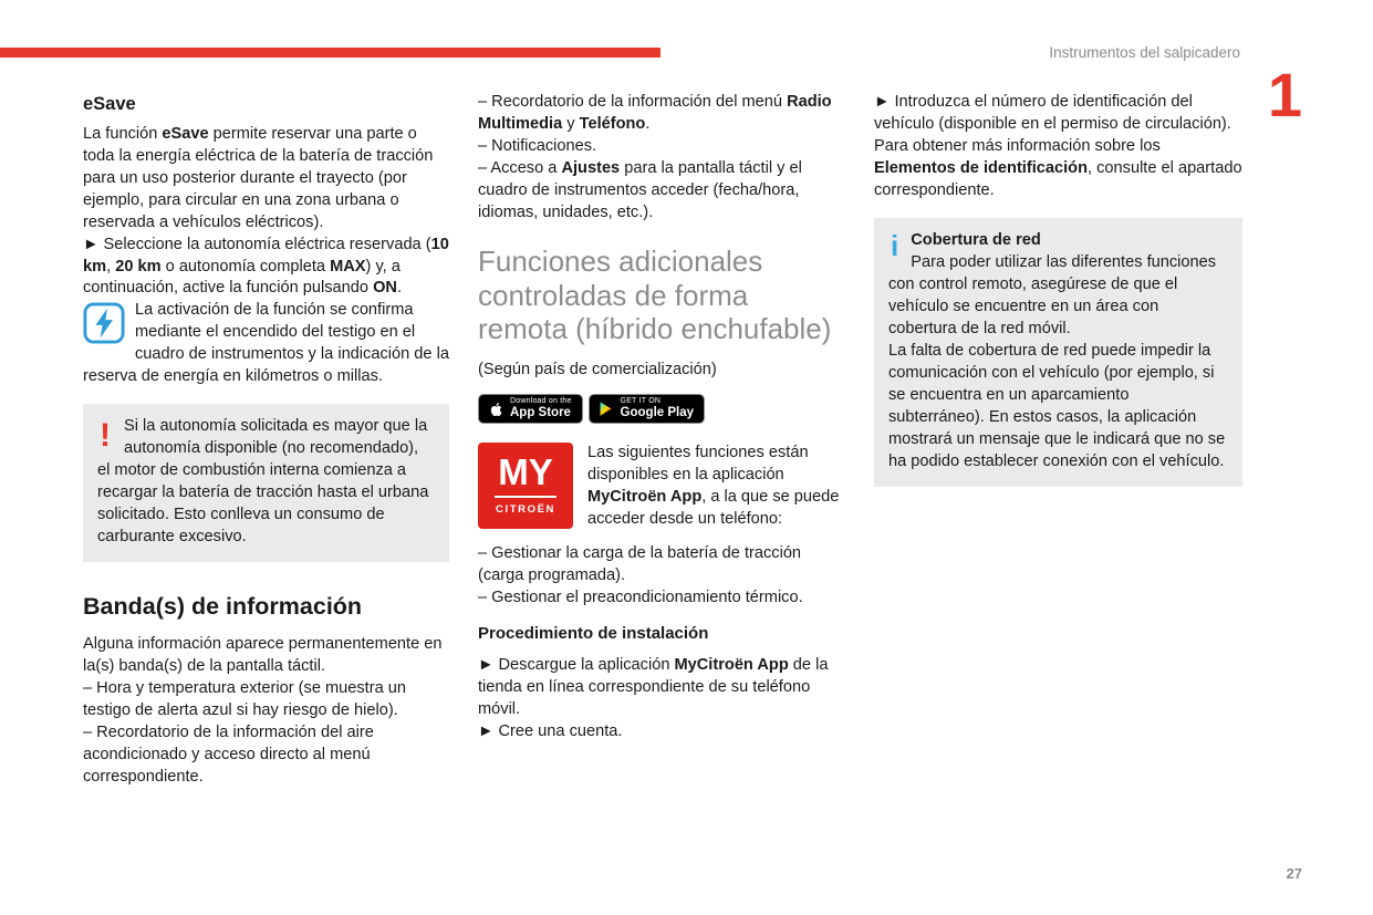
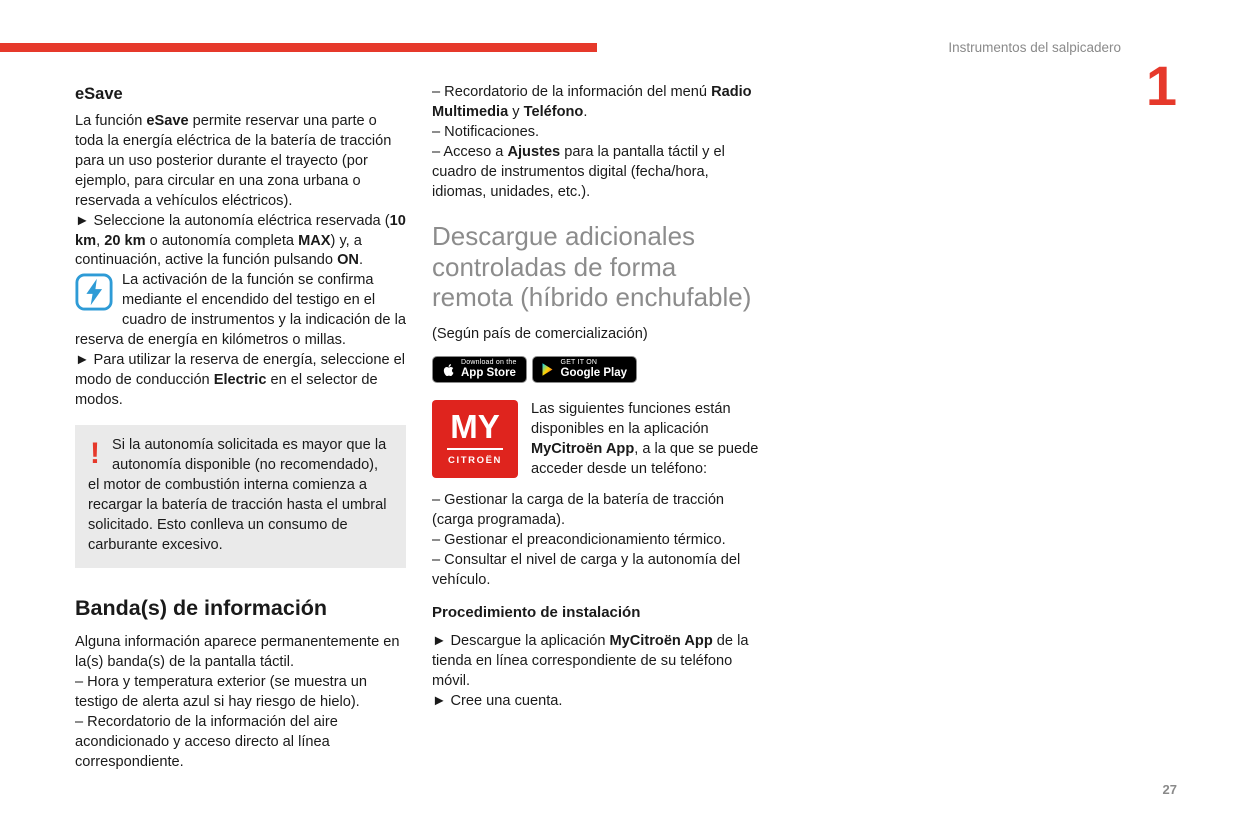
  Instrumentos del salpicadero
  1
  eSave
  La función eSave permite reservar una parte o toda la energía eléctrica de la batería de tracción para un uso posterior durante el trayecto (por ejemplo, para circular en una zona urbana o reservada a vehículos eléctricos).
  ► Seleccione la autonomía eléctrica reservada (10 km, 20 km o autonomía completa MAX) y, a continuación, active la función pulsando ON.
  La activación de la función se confirma mediante el encendido del testigo en el cuadro de instrumentos y la indicación de la reserva de energía en kilómetros o millas.
+ ► Para utilizar la reserva de energía, seleccione el modo de conducción Electric en el selector de modos.
  !
- Si la autonomía solicitada es mayor que la autonomía disponible (no recomendado), el motor de combustión interna comienza a recargar la batería de tracción hasta el urbana solicitado. Esto conlleva un consumo de carburante excesivo.
+ Si la autonomía solicitada es mayor que la autonomía disponible (no recomendado), el motor de combustión interna comienza a recargar la batería de tracción hasta el umbral solicitado. Esto conlleva un consumo de carburante excesivo.
  Banda(s) de información
  Alguna información aparece permanentemente en la(s) banda(s) de la pantalla táctil.
  – Hora y temperatura exterior (se muestra un testigo de alerta azul si hay riesgo de hielo).
- – Recordatorio de la información del aire acondicionado y acceso directo al menú correspondiente.
+ – Recordatorio de la información del aire acondicionado y acceso directo al línea correspondiente.
  – Recordatorio de la información del menú Radio Multimedia y Teléfono.
  – Notificaciones.
- – Acceso a Ajustes para la pantalla táctil y el cuadro de instrumentos acceder (fecha/hora, idiomas, unidades, etc.).
+ – Acceso a Ajustes para la pantalla táctil y el cuadro de instrumentos digital (fecha/hora, idiomas, unidades, etc.).
- Funciones adicionales controladas de forma remota (híbrido enchufable)
+ Descargue adicionales controladas de forma remota (híbrido enchufable)
  (Según país de comercialización)
  App Store
  Google Play
  MY
  CITROËN
  Las siguientes funciones están disponibles en la aplicación MyCitroën App, a la que se puede acceder desde un teléfono:
  – Gestionar la carga de la batería de tracción (carga programada).
  – Gestionar el preacondicionamiento térmico.
+ – Consultar el nivel de carga y la autonomía del vehículo.
  Procedimiento de instalación
  ► Descargue la aplicación MyCitroën App de la tienda en línea correspondiente de su teléfono móvil.
  ► Cree una cuenta.
- ► Introduzca el número de identificación del vehículo (disponible en el permiso de circulación).
- Para obtener más información sobre los Elementos de identificación, consulte el apartado correspondiente.
- i
- Cobertura de red
- Para poder utilizar las diferentes funciones con control remoto, asegúrese de que el vehículo se encuentre en un área con cobertura de la red móvil.
- La falta de cobertura de red puede impedir la comunicación con el vehículo (por ejemplo, si se encuentra en un aparcamiento subterráneo). En estos casos, la aplicación mostrará un mensaje que le indicará que no se ha podido establecer conexión con el vehículo.
  27
